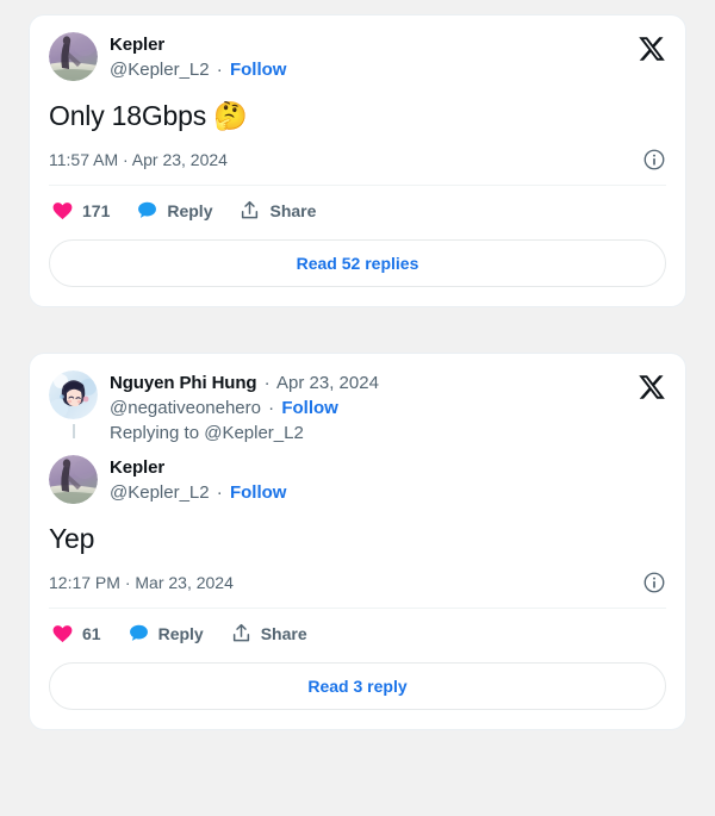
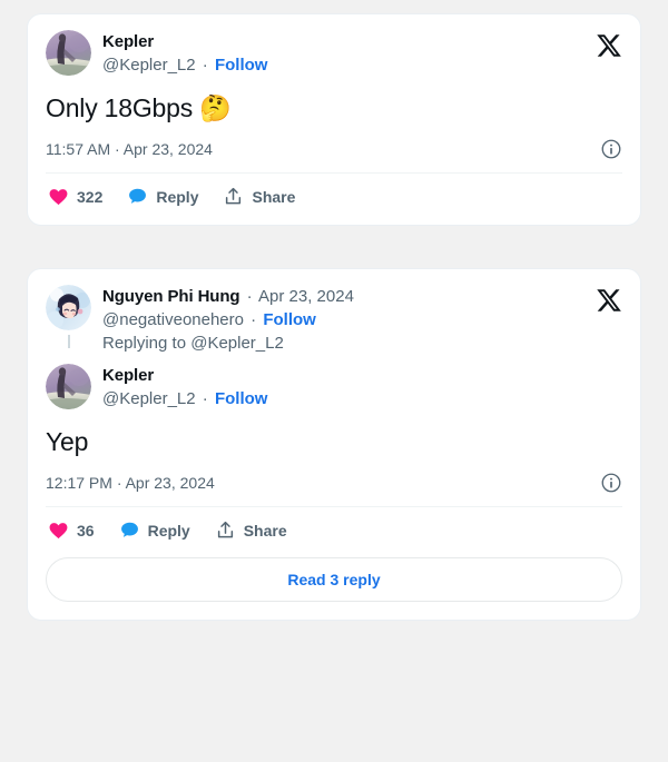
  Kepler
  @Kepler_L2 · Follow
  Only 18Gbps 🤔
  11:57 AM · Apr 23, 2024
- 171
+ 322
  Reply
  Share
- Read 52 replies
  Nguyen Phi Hung · Apr 23, 2024
  @negativeonehero · Follow
  Replying to @Kepler_L2
  Kepler
  @Kepler_L2 · Follow
  Yep
- 12:17 PM · Mar 23, 2024
+ 12:17 PM · Apr 23, 2024
- 61
+ 36
  Reply
  Share
  Read 3 reply
